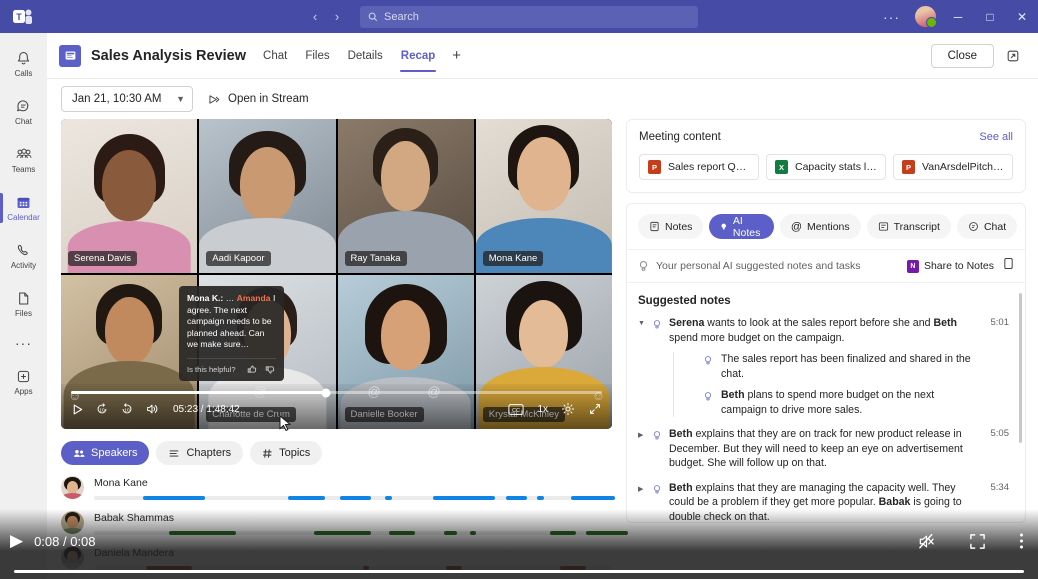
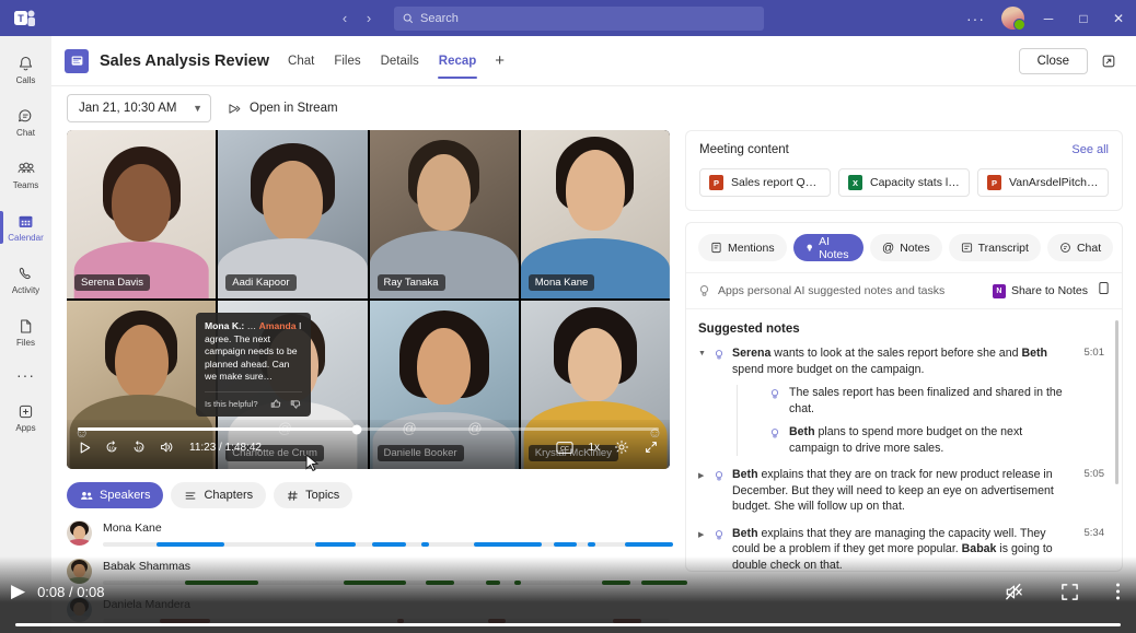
  T
  ‹
  ›
  Search
  ···
  ─
  □
  ✕
  Calls
  Chat
  Teams
  Calendar
  Activity
  Files
  ···
  Apps
  Sales Analysis Review
  Chat
  Files
  Details
  Recap
  +
  Close
  Jan 21, 10:30 AM
  ▼
  Open in Stream
  Serena Davis
  Aadi Kapoor
  Ray Tanaka
  Mona Kane
  Mona K.: … Amanda I agree. The next campaign needs to be planned ahead. Can we make sure…
  Is this helpful?
- 05:23 / 1:48:42
+ 11:23 / 1:48:42
  1x
  Speakers
  Chapters
  Topics
  Mona Kane
  Meeting content
  See all
  P
  Sales report Q4...
  X
  Capacity stats list
  P
  VanArsdelPitchDe
- Notes
+ Mentions
  AI Notes
  @
- Mentions
+ Notes
  Transcript
  Chat
- Your personal AI suggested notes and tasks
+ Apps personal AI suggested notes and tasks
  Share to Notes
  Suggested notes
  Serena wants to look at the sales report before she and Beth spend more budget on the campaign.
  The sales report has been finalized and shared in the chat.
  Beth plans to spend more budget on the next campaign to drive more sales.
  5:01
  Beth explains that they are on track for new product release in December. But they will need to keep an eye on advertisement budget. She will follow up on that.
  5:05
  Beth explains that they are managing the capacity well. They could be a problem if they get more popular. Babak is going to
  5:34
  ▶
  0:08 / 0:08
